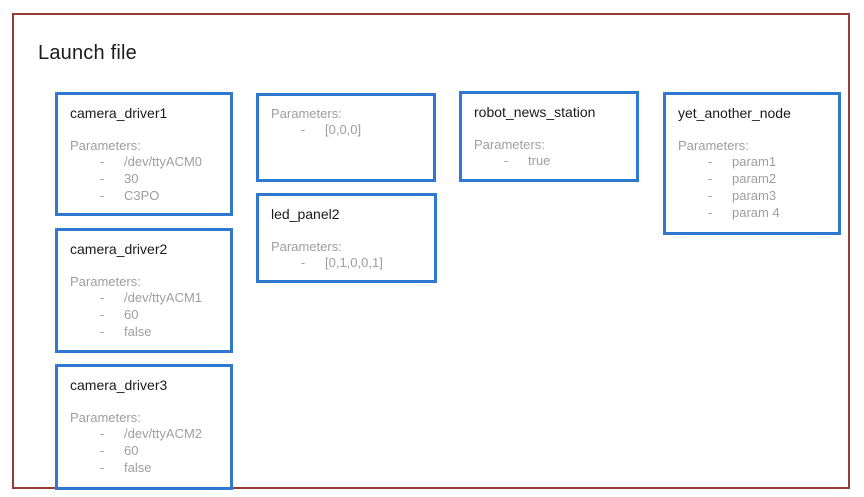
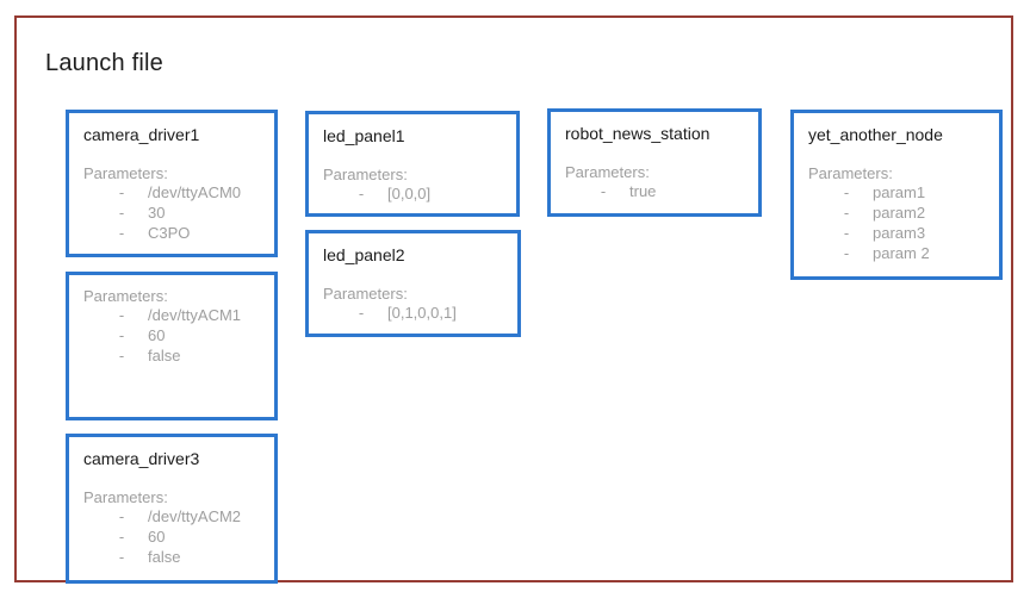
  Launch file
  camera_driver1
  Parameters:
  -
  /dev/ttyACM0
  -
  30
  -
  C3PO
- camera_driver2
  Parameters:
  -
  /dev/ttyACM1
  -
  60
  -
  false
  camera_driver3
  Parameters:
  -
  /dev/ttyACM2
  -
  60
  -
  false
+ led_panel1
  Parameters:
  -
  [0,0,0]
  led_panel2
  Parameters:
  -
  [0,1,0,0,1]
  robot_news_station
  Parameters:
  -
  true
  yet_another_node
  Parameters:
  -
  param1
  -
  param2
  -
  param3
  -
- param 4
+ param 2
